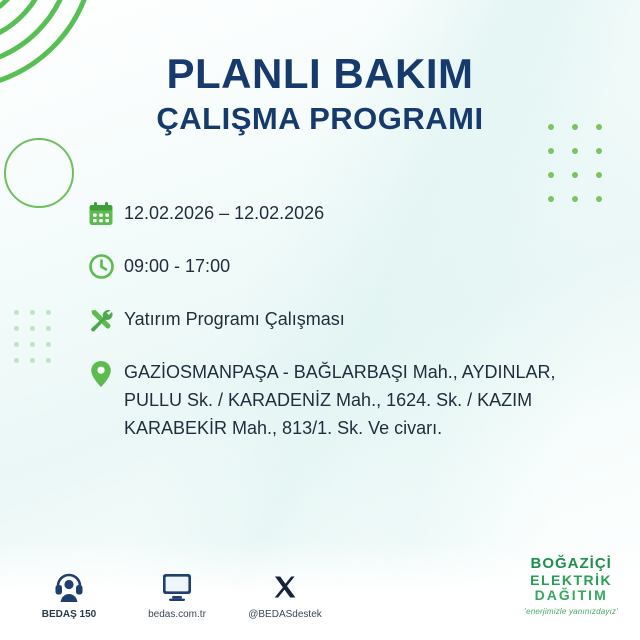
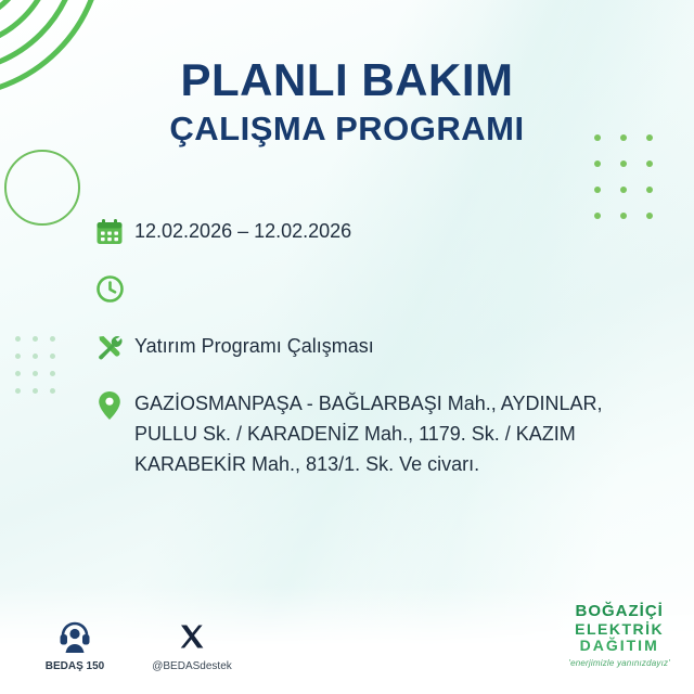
  PLANLI BAKIM
  ÇALIŞMA PROGRAMI
  12.02.2026 – 12.02.2026
- 09:00 - 17:00
  Yatırım Programı Çalışması
- GAZİOSMANPAŞA - BAĞLARBAŞI Mah., AYDINLAR, PULLU Sk. / KARADENİZ Mah., 1624. Sk. / KAZIM KARABEKİR Mah., 813/1. Sk. Ve civarı.
+ GAZİOSMANPAŞA - BAĞLARBAŞI Mah., AYDINLAR, PULLU Sk. / KARADENİZ Mah., 1179. Sk. / KAZIM KARABEKİR Mah., 813/1. Sk. Ve civarı.
  BEDAŞ 150
- bedas.com.tr
  @BEDASdestek
  BOĞAZİÇİ
  ELEKTRİK
  DAĞITIM
  'enerjimizle yanınızdayız'
